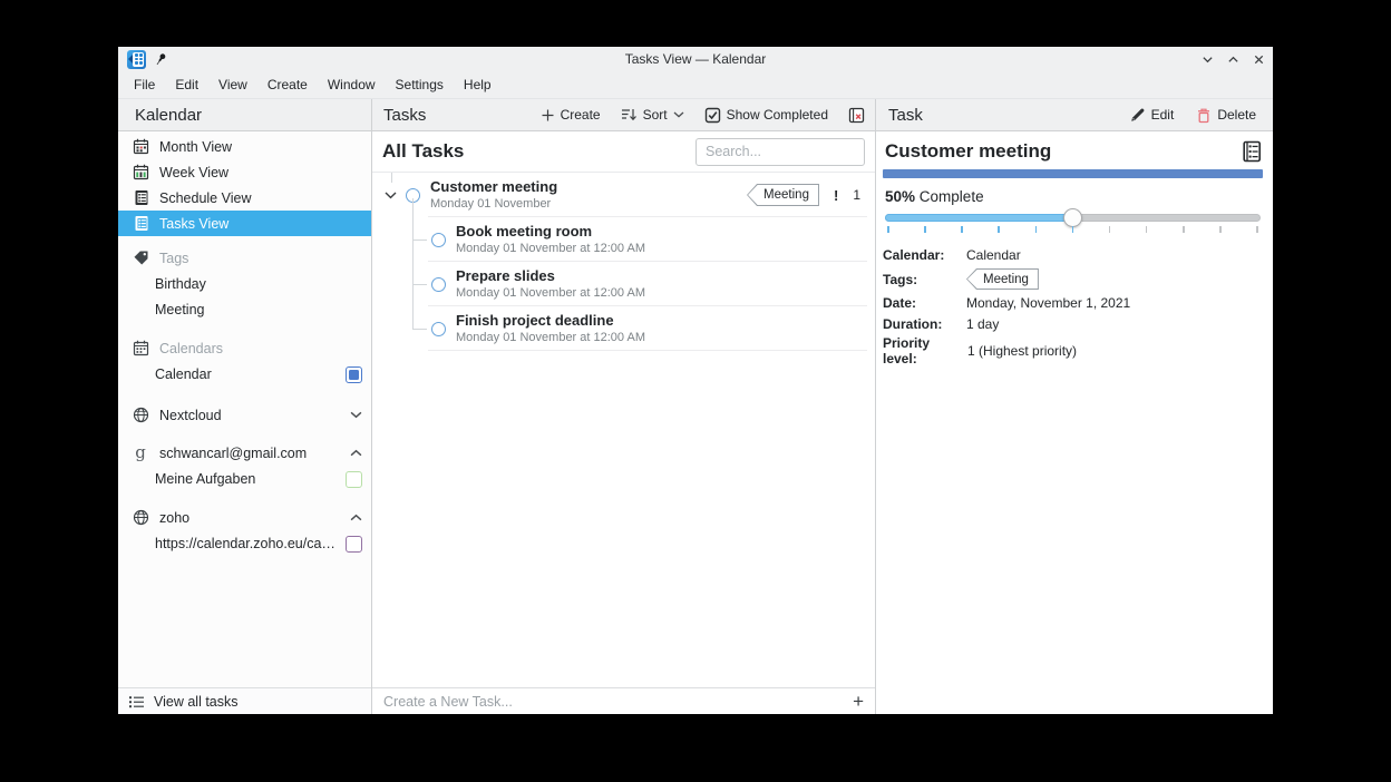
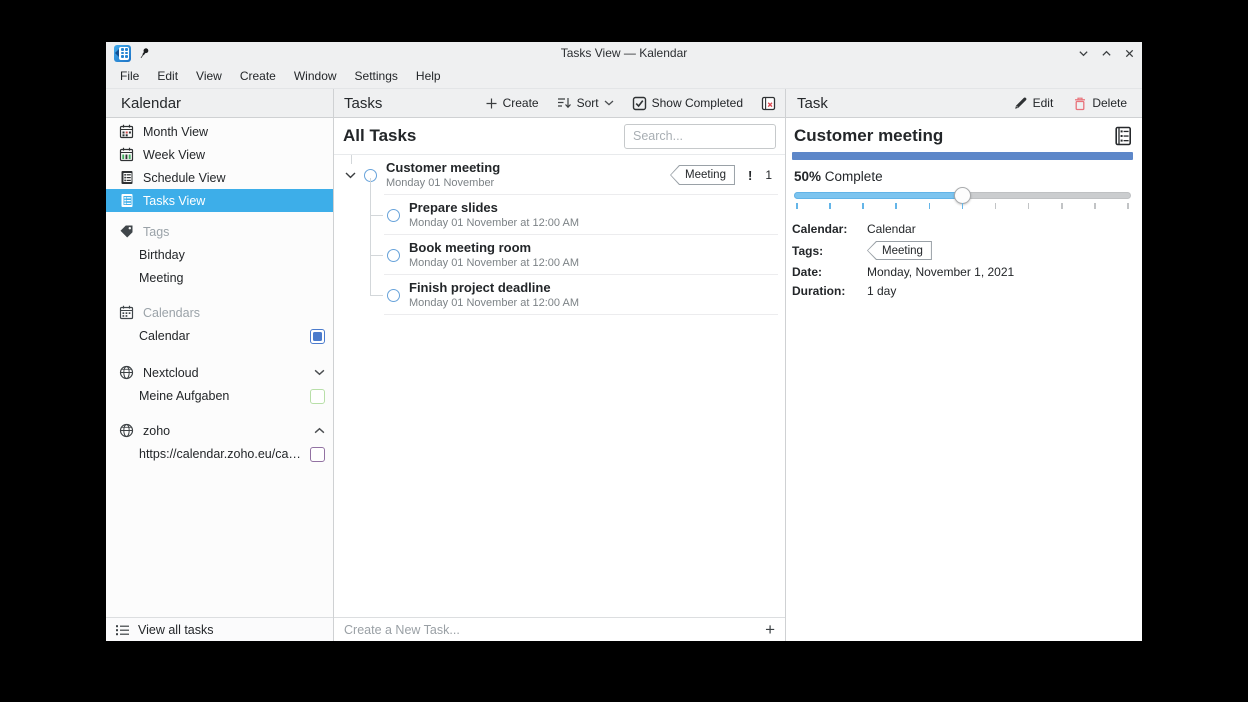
  Tasks View — Kalendar
  File
  Edit
  View
  Create
  Window
  Settings
  Help
  Kalendar
  Tasks
  Create
  Sort
  Show Completed
  Task
  Edit
  Delete
  Month View
  Week View
  Schedule View
  Tasks View
  Tags
  Birthday
  Meeting
  Calendars
  Calendar
  Nextcloud
- g
- schwancarl@gmail.com
  Meine Aufgaben
  zoho
  https://calendar.zoho.eu/cald
  View all tasks
  All Tasks
  Search...
  Customer meeting
  Monday 01 November
  Meeting
  !
  1
- Book meeting room
+ Prepare slides
  Monday 01 November at 12:00 AM
- Prepare slides
+ Book meeting room
  Monday 01 November at 12:00 AM
  Finish project deadline
  Monday 01 November at 12:00 AM
  Create a New Task...
  +
  Customer meeting
  50% Complete
  Calendar:
  Calendar
  Tags:
  Meeting
  Date:
  Monday, November 1, 2021
  Duration:
  1 day
- Priority level:
- 1 (Highest priority)
